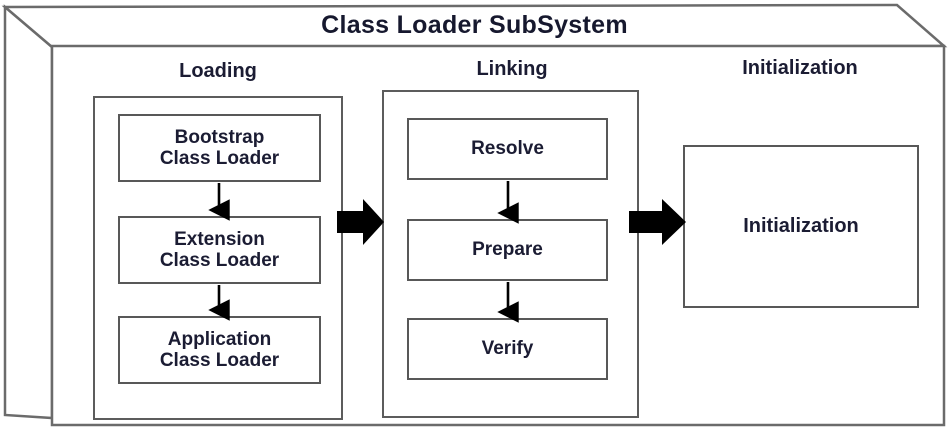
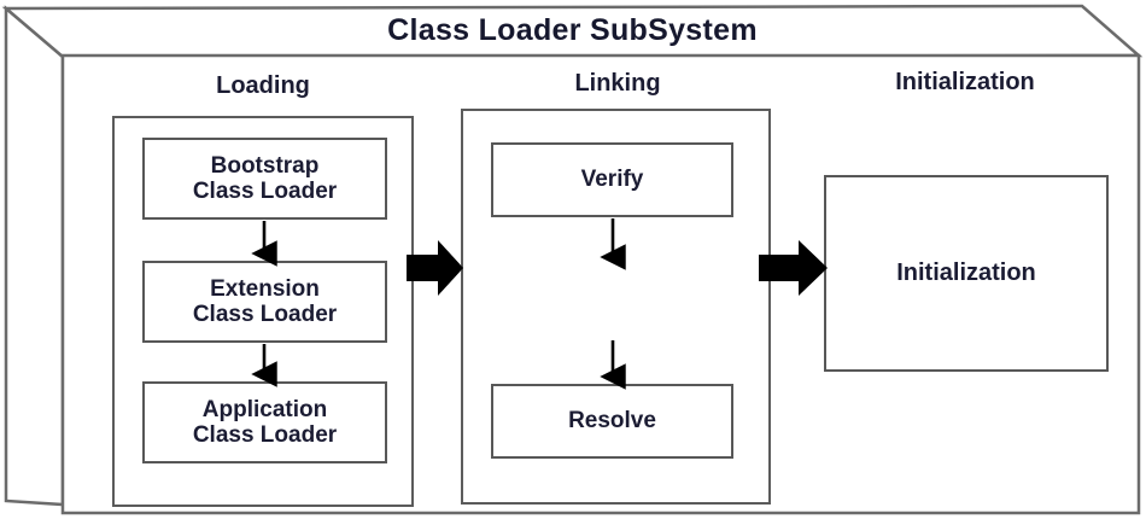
  Class Loader SubSystem
  Loading
  Linking
  Initialization
  Bootstrap
  Class Loader
  Extension
  Class Loader
  Application
  Class Loader
- Resolve
+ Verify
- Prepare
- Verify
+ Resolve
  Initialization
